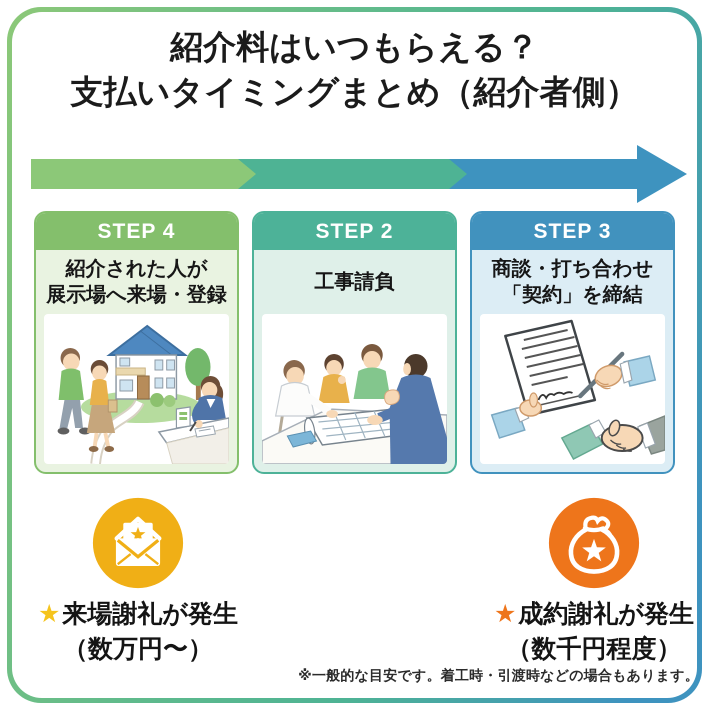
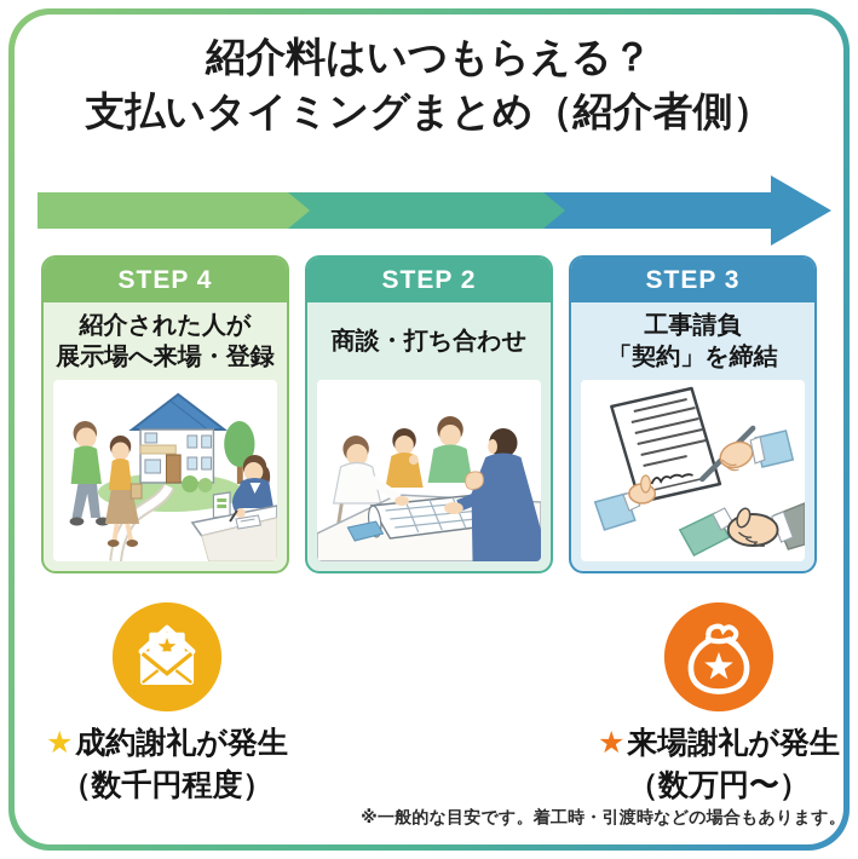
  紹介料はいつもらえる？
  支払いタイミングまとめ（紹介者側）
  STEP 4
  紹介された人が
  展示場へ来場・登録
  STEP 2
- 工事請負
+ 商談・打ち合わせ
  STEP 3
- 商談・打ち合わせ
+ 工事請負
  「契約」を締結
- ★来場謝礼が発生
+ ★成約謝礼が発生
- （数万円〜）
+ （数千円程度）
- ★成約謝礼が発生
+ ★来場謝礼が発生
- （数千円程度）
+ （数万円〜）
  ※一般的な目安です。着工時・引渡時などの場合もあります。
